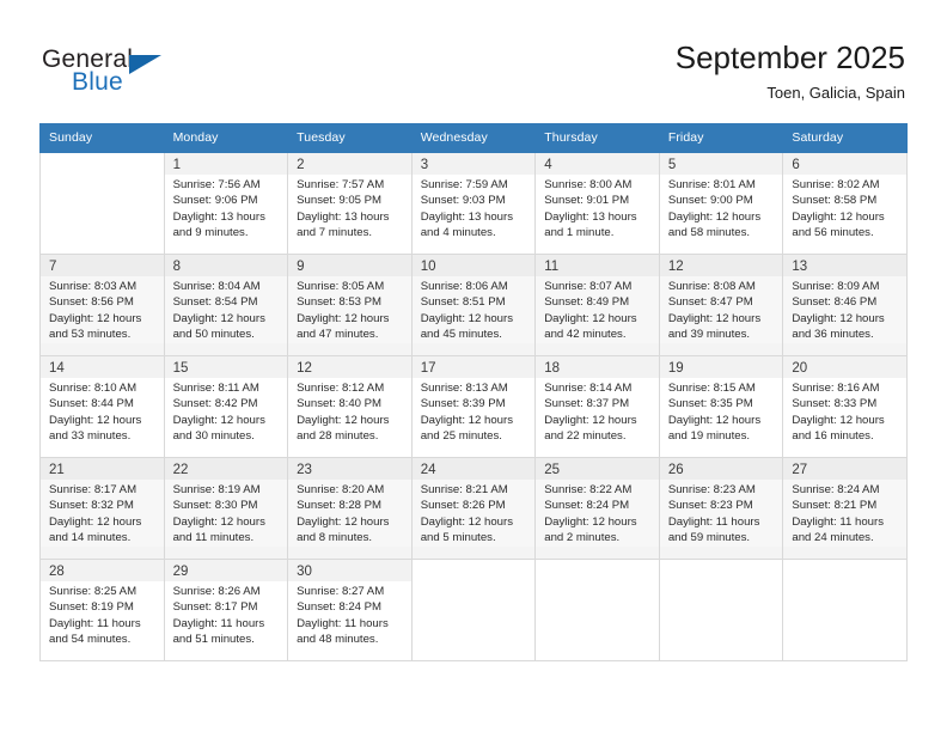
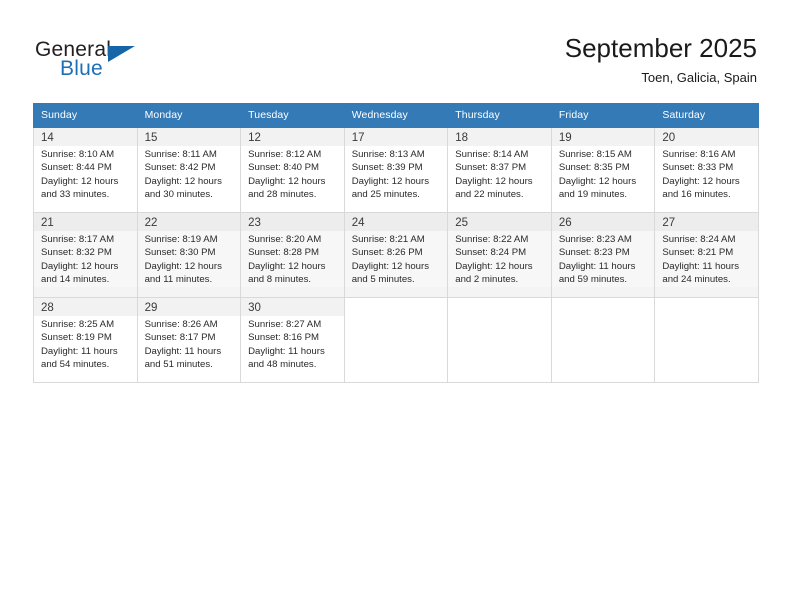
  General
  Blue
  September 2025
  Toen, Galicia, Spain
  Sunday	Monday	Tuesday	Wednesday	Thursday	Friday	Saturday
- 	1Sunrise: 7:56 AMSunset: 9:06 PMDaylight: 13 hours and 9 minutes.	2Sunrise: 7:57 AMSunset: 9:05 PMDaylight: 13 hours and 7 minutes.	3Sunrise: 7:59 AMSunset: 9:03 PMDaylight: 13 hours and 4 minutes.	4Sunrise: 8:00 AMSunset: 9:01 PMDaylight: 13 hours and 1 minute.	5Sunrise: 8:01 AMSunset: 9:00 PMDaylight: 12 hours and 58 minutes.	6Sunrise: 8:02 AMSunset: 8:58 PMDaylight: 12 hours and 56 minutes.
- 7Sunrise: 8:03 AMSunset: 8:56 PMDaylight: 12 hours and 53 minutes.	8Sunrise: 8:04 AMSunset: 8:54 PMDaylight: 12 hours and 50 minutes.	9Sunrise: 8:05 AMSunset: 8:53 PMDaylight: 12 hours and 47 minutes.	10Sunrise: 8:06 AMSunset: 8:51 PMDaylight: 12 hours and 45 minutes.	11Sunrise: 8:07 AMSunset: 8:49 PMDaylight: 12 hours and 42 minutes.	12Sunrise: 8:08 AMSunset: 8:47 PMDaylight: 12 hours and 39 minutes.	13Sunrise: 8:09 AMSunset: 8:46 PMDaylight: 12 hours and 36 minutes.
  14Sunrise: 8:10 AMSunset: 8:44 PMDaylight: 12 hours and 33 minutes.	15Sunrise: 8:11 AMSunset: 8:42 PMDaylight: 12 hours and 30 minutes.	12Sunrise: 8:12 AMSunset: 8:40 PMDaylight: 12 hours and 28 minutes.	17Sunrise: 8:13 AMSunset: 8:39 PMDaylight: 12 hours and 25 minutes.	18Sunrise: 8:14 AMSunset: 8:37 PMDaylight: 12 hours and 22 minutes.	19Sunrise: 8:15 AMSunset: 8:35 PMDaylight: 12 hours and 19 minutes.	20Sunrise: 8:16 AMSunset: 8:33 PMDaylight: 12 hours and 16 minutes.
  21Sunrise: 8:17 AMSunset: 8:32 PMDaylight: 12 hours and 14 minutes.	22Sunrise: 8:19 AMSunset: 8:30 PMDaylight: 12 hours and 11 minutes.	23Sunrise: 8:20 AMSunset: 8:28 PMDaylight: 12 hours and 8 minutes.	24Sunrise: 8:21 AMSunset: 8:26 PMDaylight: 12 hours and 5 minutes.	25Sunrise: 8:22 AMSunset: 8:24 PMDaylight: 12 hours and 2 minutes.	26Sunrise: 8:23 AMSunset: 8:23 PMDaylight: 11 hours and 59 minutes.	27Sunrise: 8:24 AMSunset: 8:21 PMDaylight: 11 hours and 24 minutes.
- 28Sunrise: 8:25 AMSunset: 8:19 PMDaylight: 11 hours and 54 minutes.	29Sunrise: 8:26 AMSunset: 8:17 PMDaylight: 11 hours and 51 minutes.	30Sunrise: 8:27 AMSunset: 8:24 PMDaylight: 11 hours and 48 minutes.
+ 28Sunrise: 8:25 AMSunset: 8:19 PMDaylight: 11 hours and 54 minutes.	29Sunrise: 8:26 AMSunset: 8:17 PMDaylight: 11 hours and 51 minutes.	30Sunrise: 8:27 AMSunset: 8:16 PMDaylight: 11 hours and 48 minutes.
